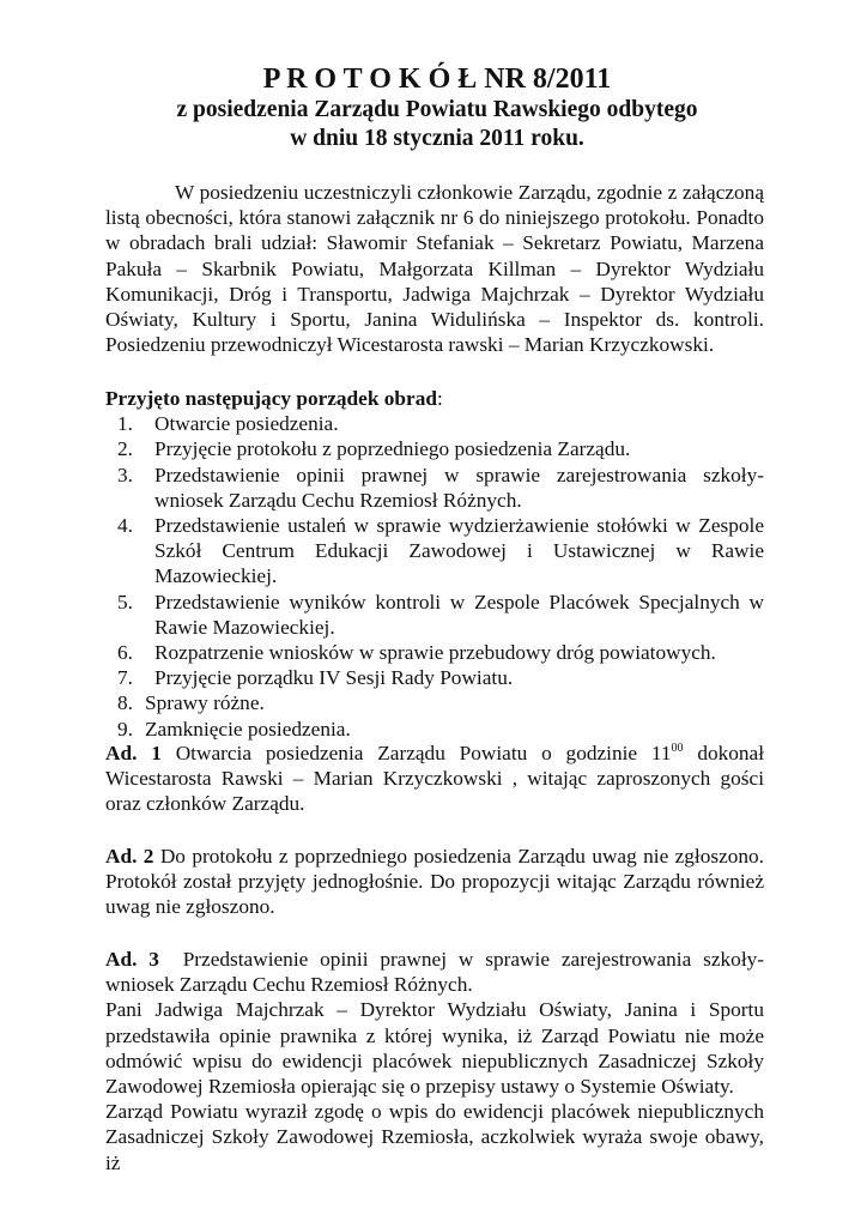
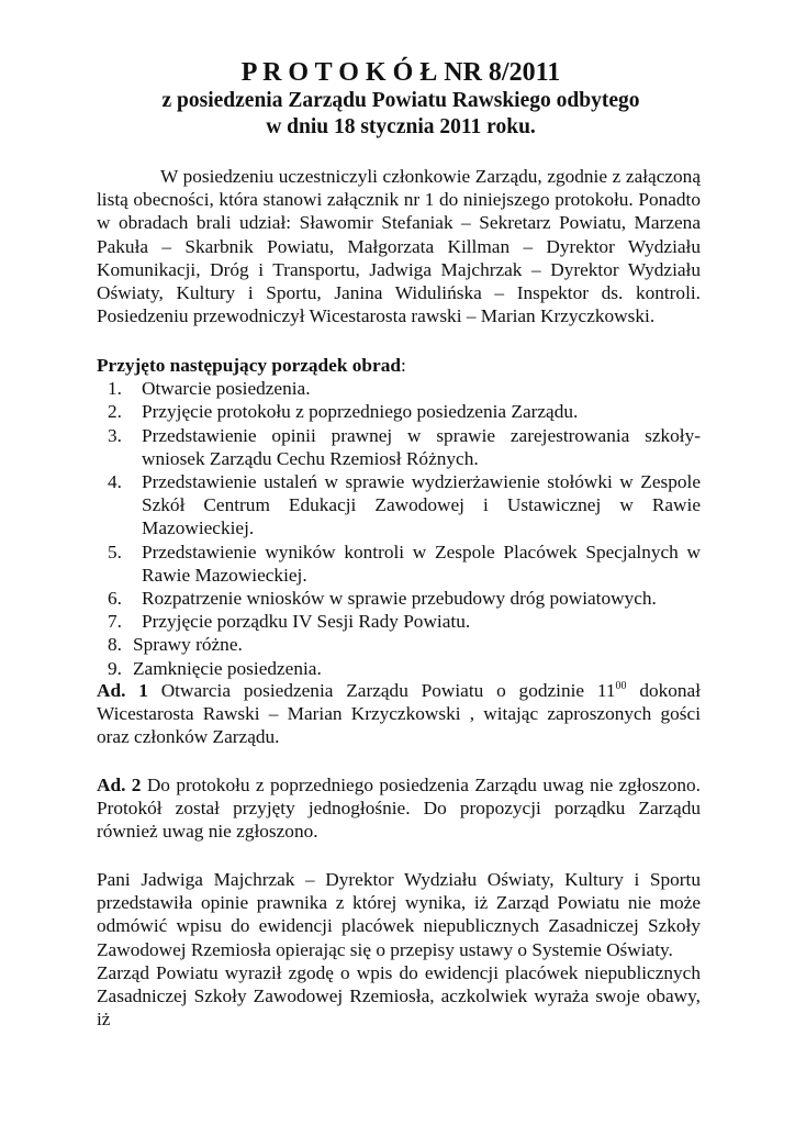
  P R O T O K Ó Ł NR 8/2011
  z posiedzenia Zarządu Powiatu Rawskiego odbytego
  w dniu 18 stycznia 2011 roku.
- W posiedzeniu uczestniczyli członkowie Zarządu, zgodnie z załączoną listą obecności, która stanowi załącznik nr 6 do niniejszego protokołu. Ponadto w obradach brali udział: Sławomir Stefaniak – Sekretarz Powiatu, Marzena Pakuła – Skarbnik Powiatu, Małgorzata Killman – Dyrektor Wydziału Komunikacji, Dróg i Transportu, Jadwiga Majchrzak – Dyrektor Wydziału Oświaty, Kultury i Sportu, Janina Widulińska – Inspektor ds. kontroli. Posiedzeniu przewodniczył Wicestarosta rawski – Marian Krzyczkowski.
+ W posiedzeniu uczestniczyli członkowie Zarządu, zgodnie z załączoną listą obecności, która stanowi załącznik nr 1 do niniejszego protokołu. Ponadto w obradach brali udział: Sławomir Stefaniak – Sekretarz Powiatu, Marzena Pakuła – Skarbnik Powiatu, Małgorzata Killman – Dyrektor Wydziału Komunikacji, Dróg i Transportu, Jadwiga Majchrzak – Dyrektor Wydziału Oświaty, Kultury i Sportu, Janina Widulińska – Inspektor ds. kontroli. Posiedzeniu przewodniczył Wicestarosta rawski – Marian Krzyczkowski.
  Przyjęto następujący porządek obrad:
  1.
  Otwarcie posiedzenia.
  2.
  Przyjęcie protokołu z poprzedniego posiedzenia Zarządu.
  3.
  Przedstawienie opinii prawnej w sprawie zarejestrowania szkoły- wniosek Zarządu Cechu Rzemiosł Różnych.
  4.
  Przedstawienie ustaleń w sprawie wydzierżawienie stołówki w Zespole Szkół Centrum Edukacji Zawodowej i Ustawicznej w Rawie Mazowieckiej.
  5.
  Przedstawienie wyników kontroli w Zespole Placówek Specjalnych w Rawie Mazowieckiej.
  6.
  Rozpatrzenie wniosków w sprawie przebudowy dróg powiatowych.
  7.
  Przyjęcie porządku IV Sesji Rady Powiatu.
  8.
  Sprawy różne.
  9.
  Zamknięcie posiedzenia.
  Ad. 1 Otwarcia posiedzenia Zarządu Powiatu o godzinie 1100 dokonał Wicestarosta Rawski – Marian Krzyczkowski , witając zaproszonych gości oraz członków Zarządu.
- Ad. 2 Do protokołu z poprzedniego posiedzenia Zarządu uwag nie zgłoszono. Protokół został przyjęty jednogłośnie. Do propozycji witając Zarządu również uwag nie zgłoszono.
+ Ad. 2 Do protokołu z poprzedniego posiedzenia Zarządu uwag nie zgłoszono. Protokół został przyjęty jednogłośnie. Do propozycji porządku Zarządu również uwag nie zgłoszono.
- Ad. 3 Przedstawienie opinii prawnej w sprawie zarejestrowania szkoły- wniosek Zarządu Cechu Rzemiosł Różnych.
- Pani Jadwiga Majchrzak – Dyrektor Wydziału Oświaty, Janina i Sportu przedstawiła opinie prawnika z której wynika, iż Zarząd Powiatu nie może odmówić wpisu do ewidencji placówek niepublicznych Zasadniczej Szkoły Zawodowej Rzemiosła opierając się o przepisy ustawy o Systemie Oświaty.
+ Pani Jadwiga Majchrzak – Dyrektor Wydziału Oświaty, Kultury i Sportu przedstawiła opinie prawnika z której wynika, iż Zarząd Powiatu nie może odmówić wpisu do ewidencji placówek niepublicznych Zasadniczej Szkoły Zawodowej Rzemiosła opierając się o przepisy ustawy o Systemie Oświaty.
  Zarząd Powiatu wyraził zgodę o wpis do ewidencji placówek niepublicznych Zasadniczej Szkoły Zawodowej Rzemiosła, aczkolwiek wyraża swoje obawy, iż
